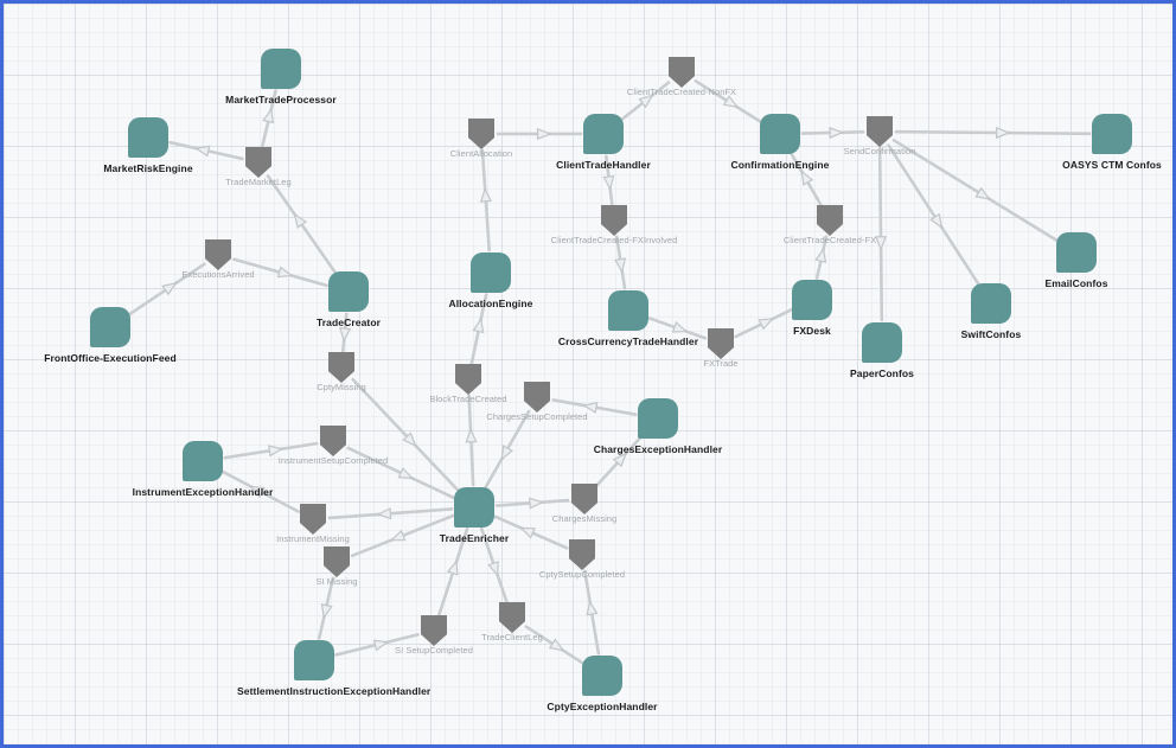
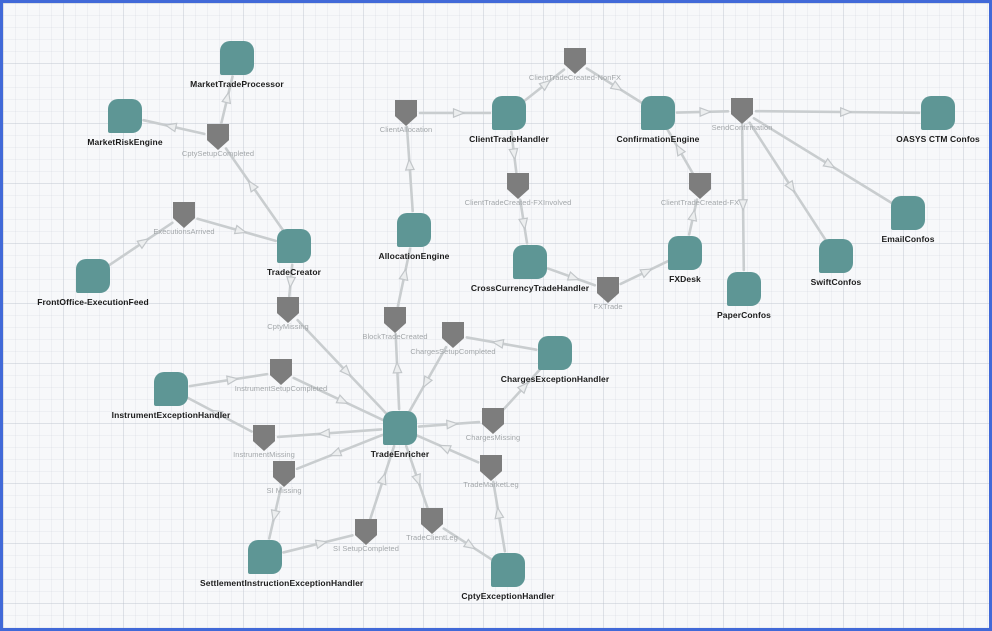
  ClientTradeCreated-NonFX
  SendConfirmation
  ClientAllocation
- TradeMarketLeg
+ CptySetupCompleted
  ClientTradeCreated-FXInvolved
  ClientTradeCreated-FX
  ExecutionsArrived
  FXTrade
  CptyMissing
  BlockTradeCreated
  ChargesSetupCompleted
  InstrumentSetupCompleted
  ChargesMissing
  InstrumentMissing
- CptySetupCompleted
+ TradeMarketLeg
  SI Missing
  TradeClientLeg
  SI SetupCompleted
  MarketTradeProcessor
  MarketRiskEngine
  ClientTradeHandler
  ConfirmationEngine
  OASYS CTM Confos
  EmailConfos
  SwiftConfos
  PaperConfos
  FXDesk
  CrossCurrencyTradeHandler
  AllocationEngine
  TradeCreator
  FrontOffice-ExecutionFeed
  ChargesExceptionHandler
  InstrumentExceptionHandler
  TradeEnricher
  CptyExceptionHandler
  SettlementInstructionExceptionHandler
